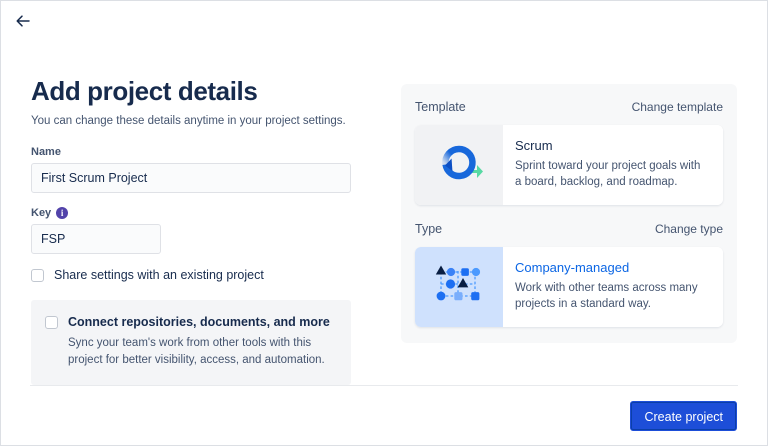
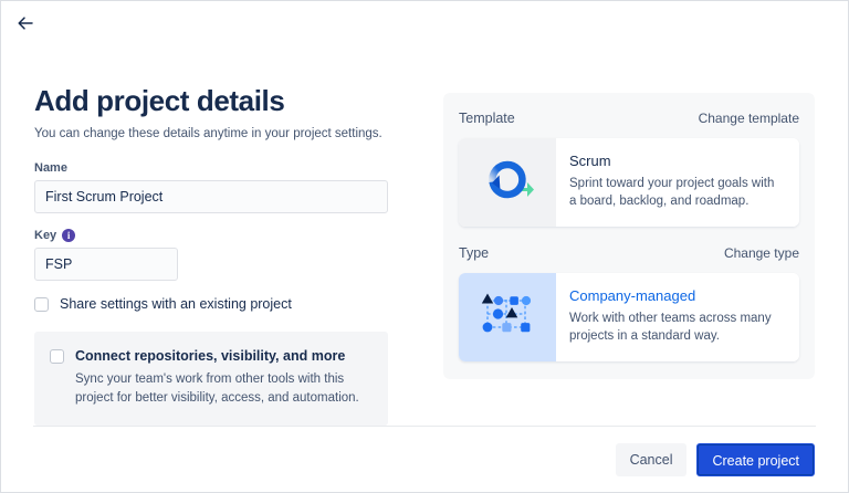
  Add project details
  You can change these details anytime in your project settings.
  Name
  First Scrum Project
  Key
  i
  FSP
  Share settings with an existing project
- Connect repositories, documents, and more
+ Connect repositories, visibility, and more
  Sync your team's work from other tools with this project for better visibility, access, and automation.
  Template
  Change template
  Scrum
  Sprint toward your project goals with a board, backlog, and roadmap.
  Type
  Change type
  Company-managed
  Work with other teams across many projects in a standard way.
+ Cancel
  Create project
